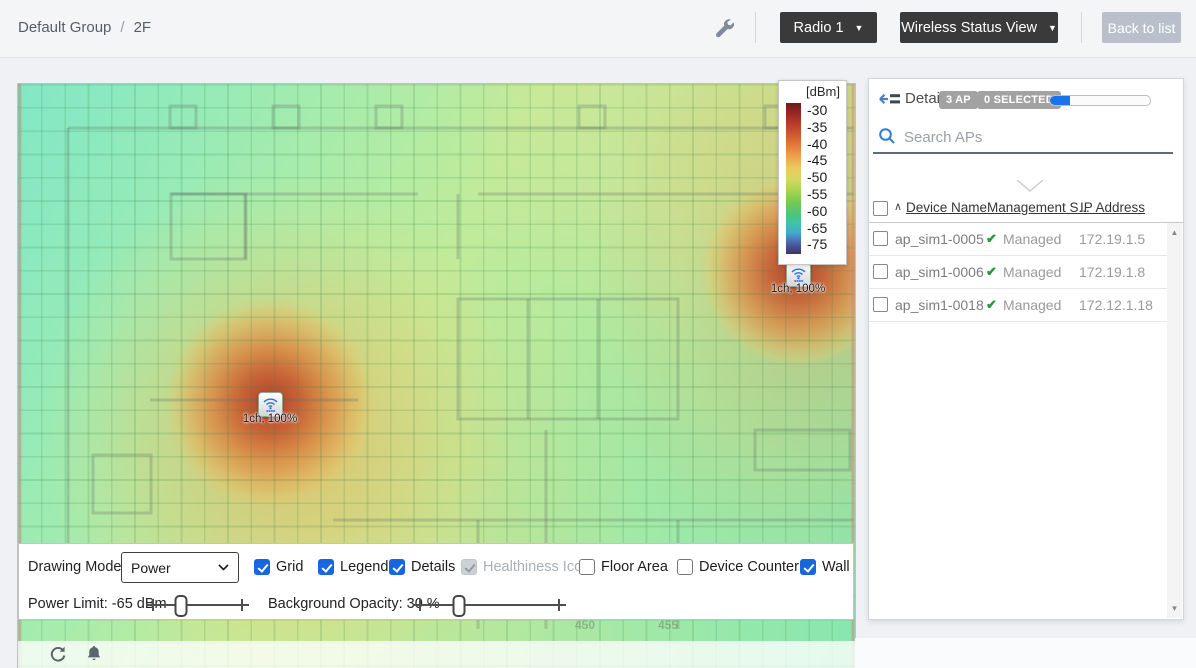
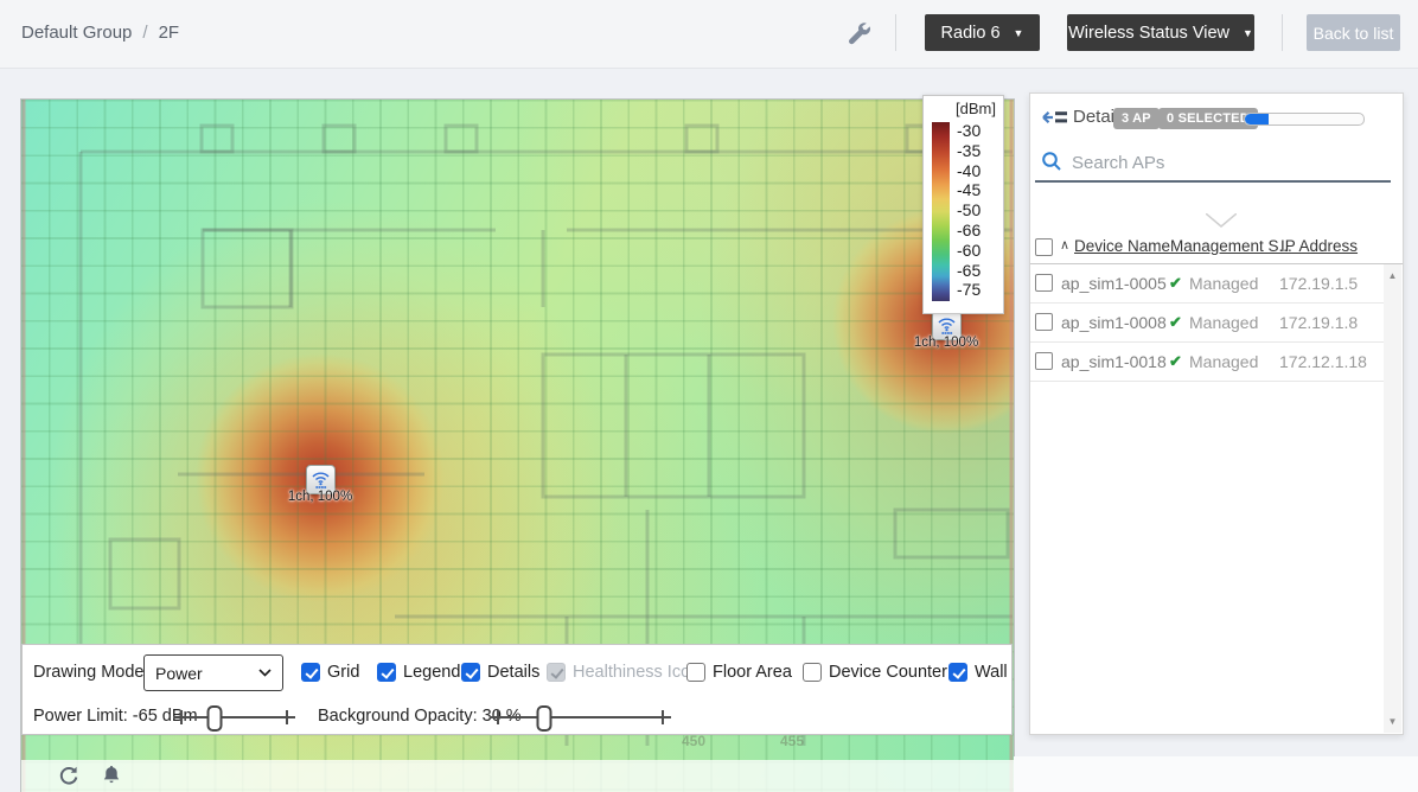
  Default Group
  /
  2F
- Radio 1
+ Radio 6
  ▼
  Wireless Status View
  ▼
  Back to list
  450
  455
  [dBm]
  -30
  -35
  -40
  -45
  -50
- -55
+ -66
  -60
  -65
  -75
  1ch, 100%
  1ch, 100%
  Drawing Mode
  Power
  Grid
  Legend
  Details
  Healthiness Ic
  Floor Area
  Device Counter
  Wall
  Power Limit: -65 d
  Background Opacity: 3
  3 AP
  0 SELECTE
  Search APs
  ∧
  Device Name
  Management S...
  IP Address
  ap_sim1-0005
  ✔
  Managed
  172.19.1.5
- ap_sim1-0006
+ ap_sim1-0008
  ✔
  Managed
  172.19.1.8
  ap_sim1-0018
  ✔
  Managed
  172.12.1.18
  ▲
  ▼
